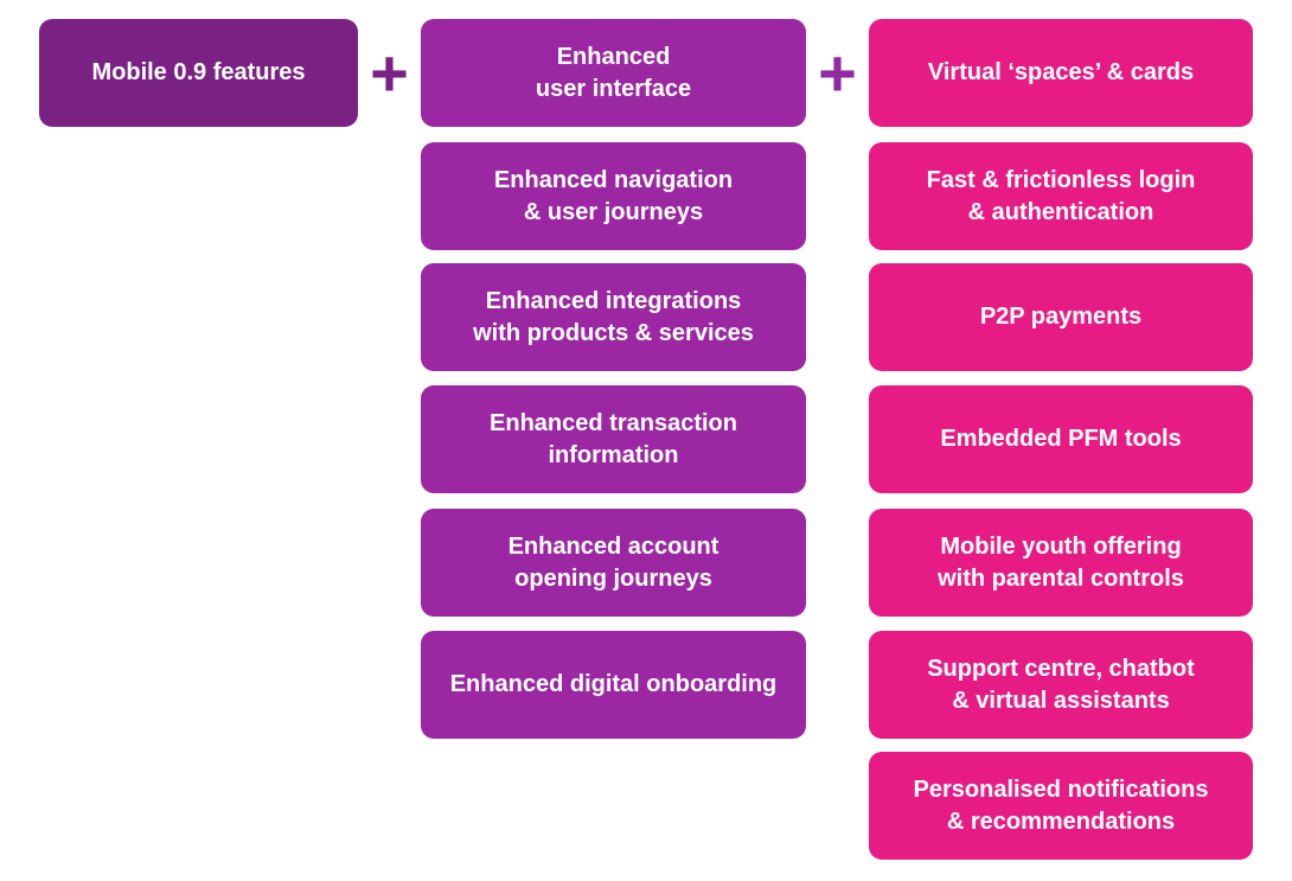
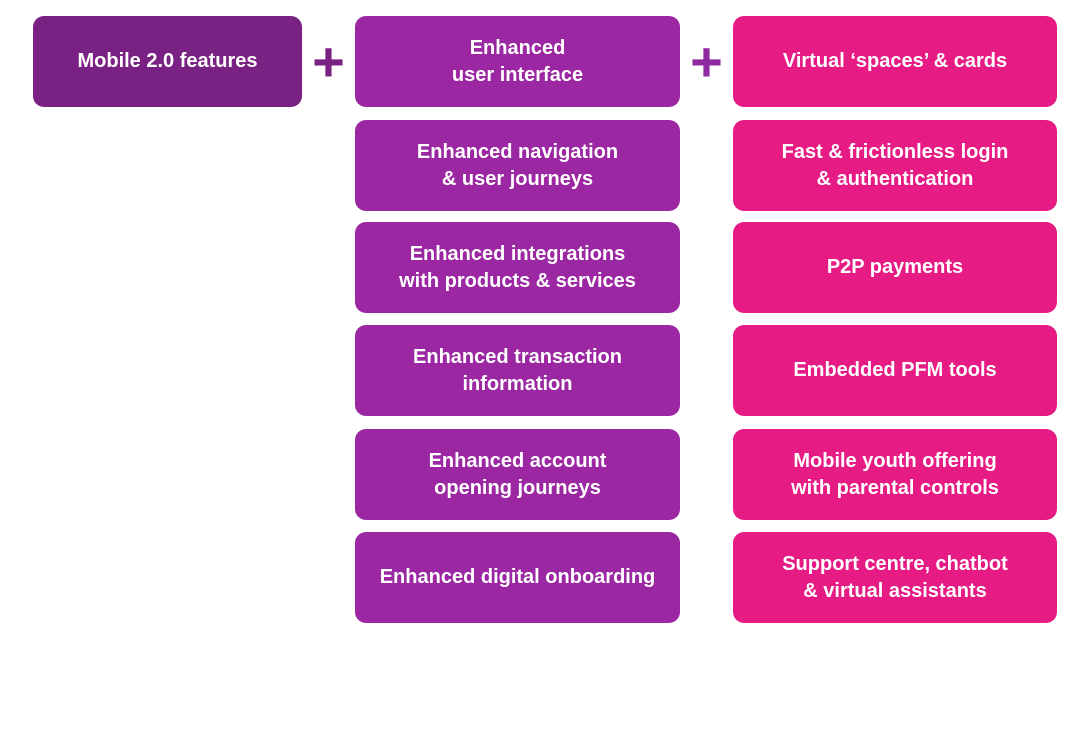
- Mobile 0.9 features
+ Mobile 2.0 features
  +
  Enhanced
  user interface
  Enhanced navigation
  & user journeys
  Enhanced integrations
  with products & services
  Enhanced transaction
  information
  Enhanced account
  opening journeys
  Enhanced digital onboarding
  +
  Virtual ‘spaces’ & cards
  Fast & frictionless login
  & authentication
  P2P payments
  Embedded PFM tools
  Mobile youth offering
  with parental controls
  Support centre, chatbot
  & virtual assistants
- Personalised notifications
- & recommendations
